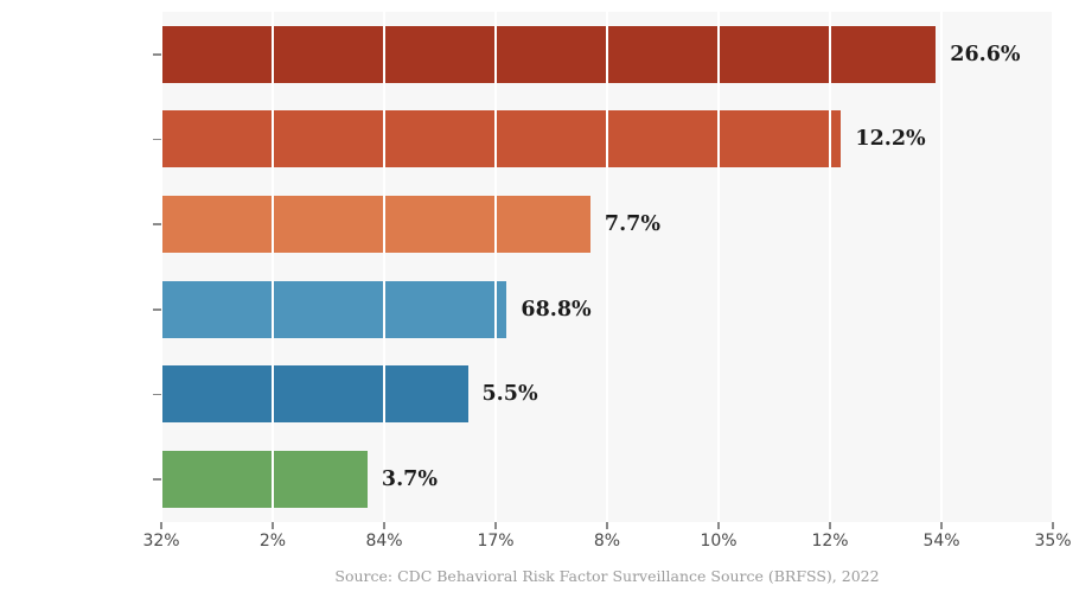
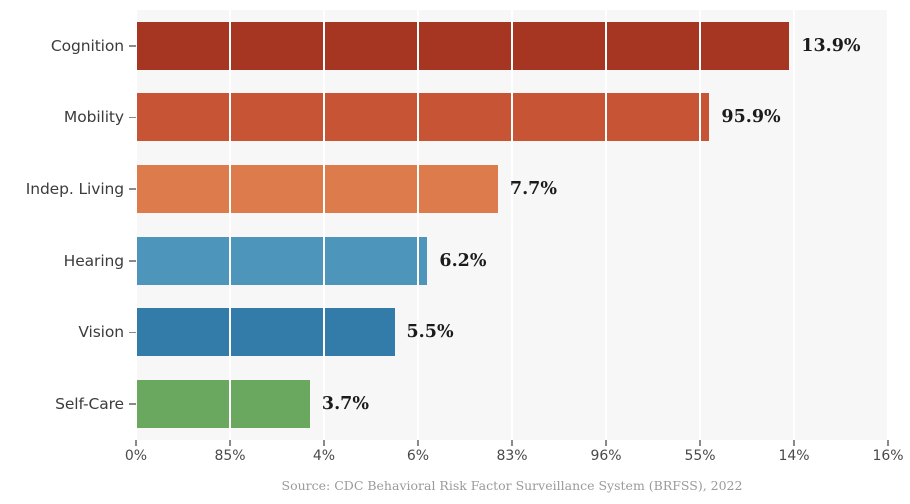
+ Cognition
+ Mobility
+ Indep. Living
+ Hearing
+ Vision
+ Self-Care
- 32%
+ 0%
- 2%
+ 85%
- 84%
+ 4%
- 17%
+ 6%
- 8%
+ 83%
- 10%
+ 96%
- 12%
+ 55%
- 54%
+ 14%
- 35%
+ 16%
- Source: CDC Behavioral Risk Factor Surveillance Source (BRFSS), 2022
+ Source: CDC Behavioral Risk Factor Surveillance System (BRFSS), 2022
- 26.6%
+ 13.9%
- 12.2%
+ 95.9%
  7.7%
- 68.8%
+ 6.2%
  5.5%
  3.7%
